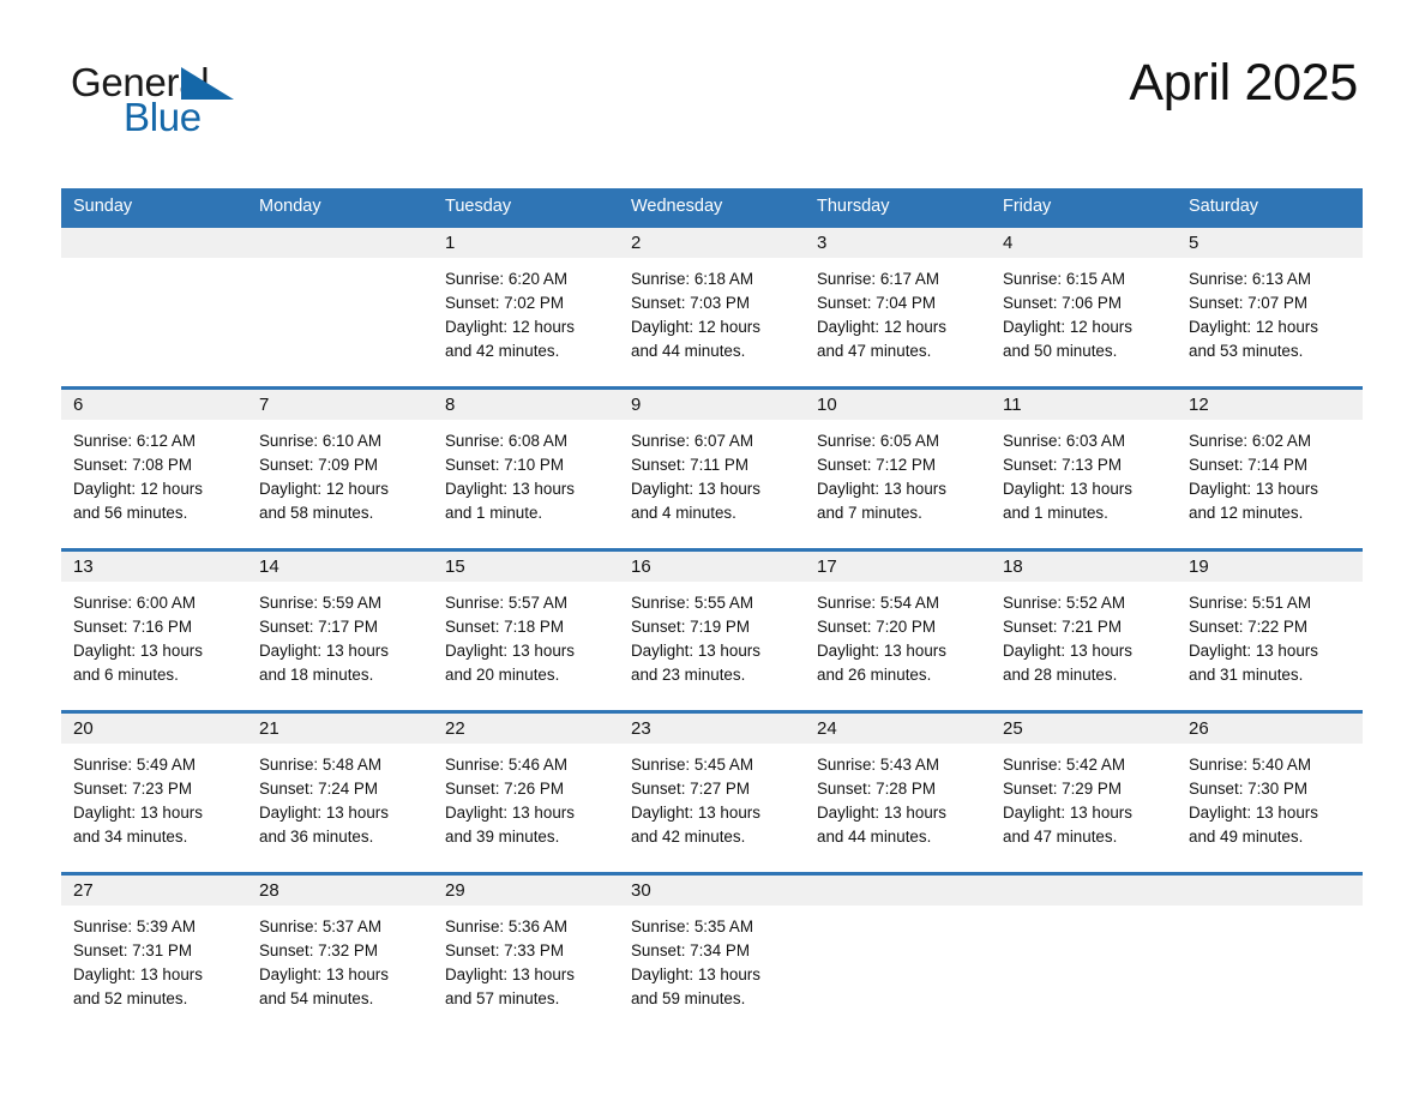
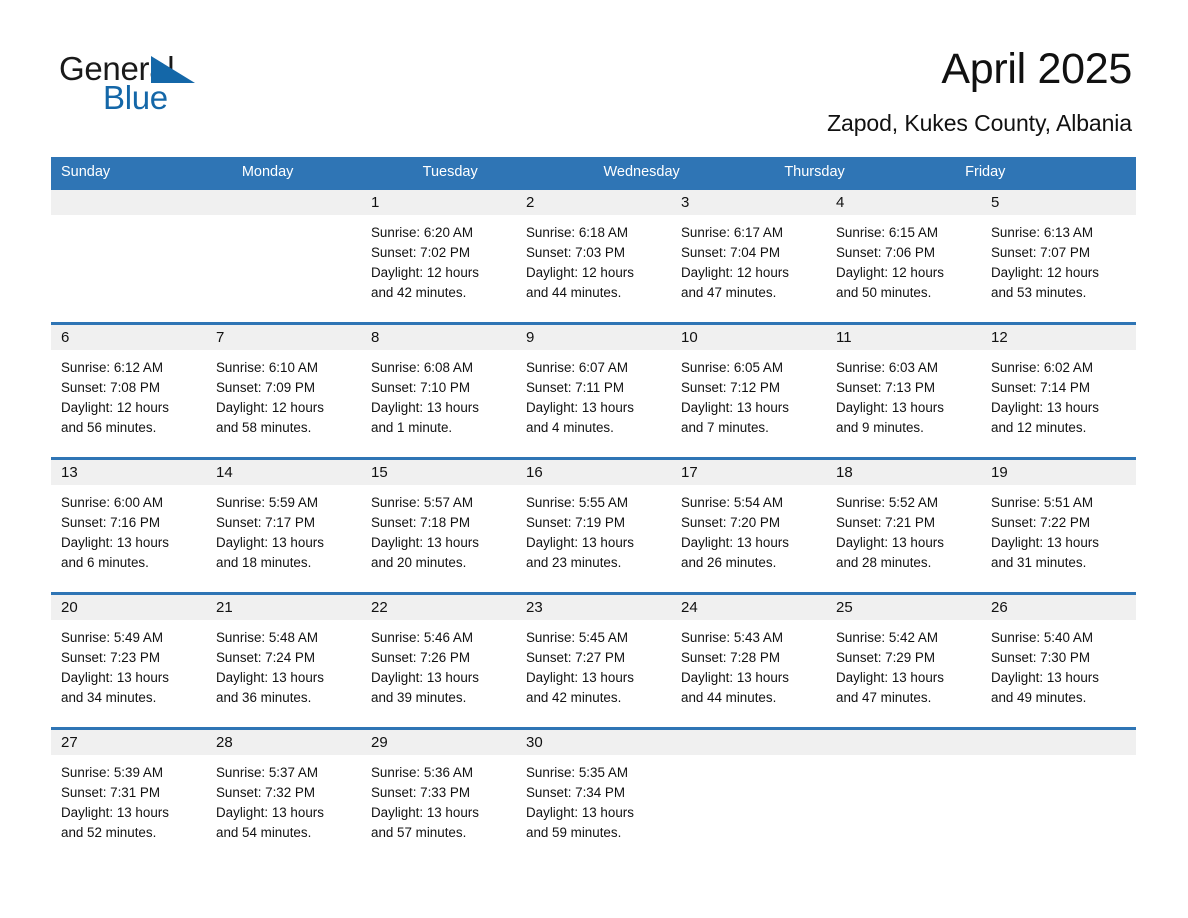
  Gener
  Blue
  April 2025
+ Zapod, Kukes County, Albania
  Sunday
  Monday
  Tuesday
  Wednesday
  Thursday
  Friday
- Saturday
  1
  2
  3
  4
  5
  Sunrise: 6:20 AM
  Sunset: 7:02 PM
  Daylight: 12 hours
  and 42 minutes.
  Sunrise: 6:18 AM
  Sunset: 7:03 PM
  Daylight: 12 hours
  and 44 minutes.
  Sunrise: 6:17 AM
  Sunset: 7:04 PM
  Daylight: 12 hours
  and 47 minutes.
  Sunrise: 6:15 AM
  Sunset: 7:06 PM
  Daylight: 12 hours
  and 50 minutes.
  Sunrise: 6:13 AM
  Sunset: 7:07 PM
  Daylight: 12 hours
  and 53 minutes.
  6
  7
  8
  9
  10
  11
  12
  Sunrise: 6:12 AM
  Sunset: 7:08 PM
  Daylight: 12 hours
  and 56 minutes.
  Sunrise: 6:10 AM
  Sunset: 7:09 PM
  Daylight: 12 hours
  and 58 minutes.
  Sunrise: 6:08 AM
  Sunset: 7:10 PM
  Daylight: 13 hours
  and 1 minute.
  Sunrise: 6:07 AM
  Sunset: 7:11 PM
  Daylight: 13 hours
  and 4 minutes.
  Sunrise: 6:05 AM
  Sunset: 7:12 PM
  Daylight: 13 hours
  and 7 minutes.
  Sunrise: 6:03 AM
  Sunset: 7:13 PM
  Daylight: 13 hours
- and 1 minutes.
+ and 9 minutes.
  Sunrise: 6:02 AM
  Sunset: 7:14 PM
  Daylight: 13 hours
  and 12 minutes.
  13
  14
  15
  16
  17
  18
  19
  Sunrise: 6:00 AM
  Sunset: 7:16 PM
  Daylight: 13 hours
  and 6 minutes.
  Sunrise: 5:59 AM
  Sunset: 7:17 PM
  Daylight: 13 hours
  and 18 minutes.
  Sunrise: 5:57 AM
  Sunset: 7:18 PM
  Daylight: 13 hours
  and 20 minutes.
  Sunrise: 5:55 AM
  Sunset: 7:19 PM
  Daylight: 13 hours
  and 23 minutes.
  Sunrise: 5:54 AM
  Sunset: 7:20 PM
  Daylight: 13 hours
  and 26 minutes.
  Sunrise: 5:52 AM
  Sunset: 7:21 PM
  Daylight: 13 hours
  and 28 minutes.
  Sunrise: 5:51 AM
  Sunset: 7:22 PM
  Daylight: 13 hours
  and 31 minutes.
  20
  21
  22
  23
  24
  25
  26
  Sunrise: 5:49 AM
  Sunset: 7:23 PM
  Daylight: 13 hours
  and 34 minutes.
  Sunrise: 5:48 AM
  Sunset: 7:24 PM
  Daylight: 13 hours
  and 36 minutes.
  Sunrise: 5:46 AM
  Sunset: 7:26 PM
  Daylight: 13 hours
  and 39 minutes.
  Sunrise: 5:45 AM
  Sunset: 7:27 PM
  Daylight: 13 hours
  and 42 minutes.
  Sunrise: 5:43 AM
  Sunset: 7:28 PM
  Daylight: 13 hours
  and 44 minutes.
  Sunrise: 5:42 AM
  Sunset: 7:29 PM
  Daylight: 13 hours
  and 47 minutes.
  Sunrise: 5:40 AM
  Sunset: 7:30 PM
  Daylight: 13 hours
  and 49 minutes.
  27
  28
  29
  30
  Sunrise: 5:39 AM
  Sunset: 7:31 PM
  Daylight: 13 hours
  and 52 minutes.
  Sunrise: 5:37 AM
  Sunset: 7:32 PM
  Daylight: 13 hours
  and 54 minutes.
  Sunrise: 5:36 AM
  Sunset: 7:33 PM
  Daylight: 13 hours
  and 57 minutes.
  Sunrise: 5:35 AM
  Sunset: 7:34 PM
  Daylight: 13 hours
  and 59 minutes.
